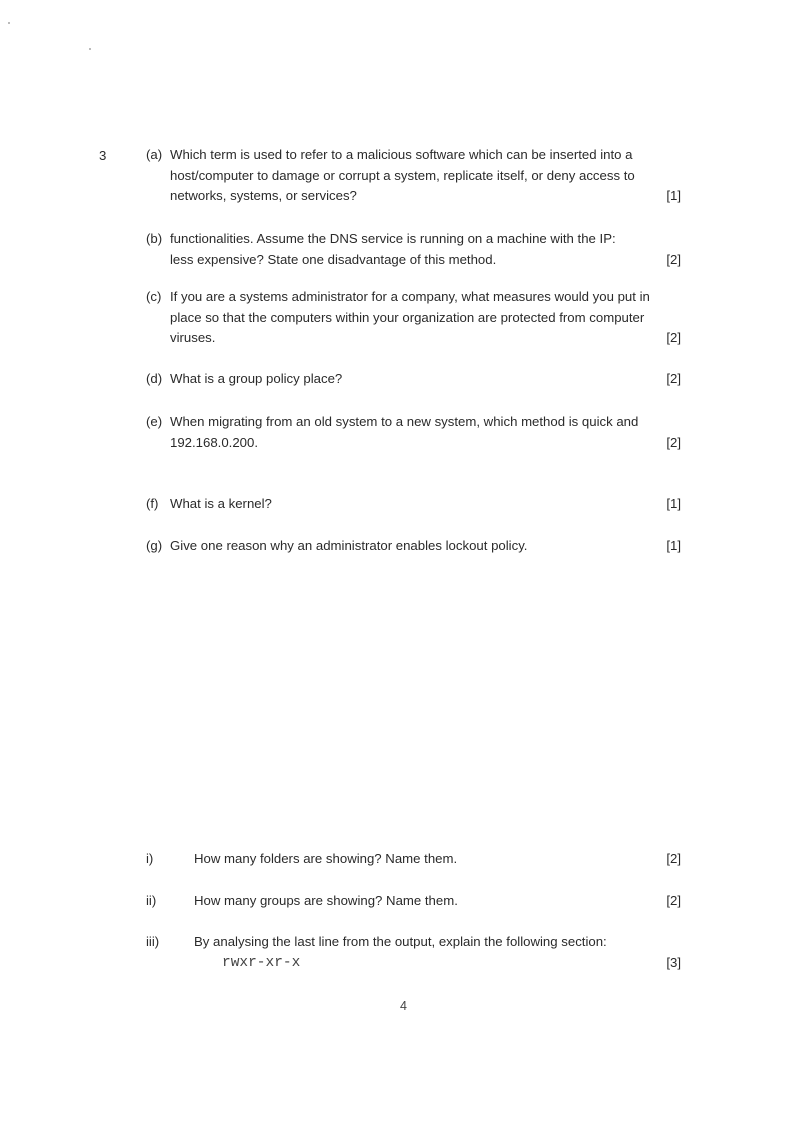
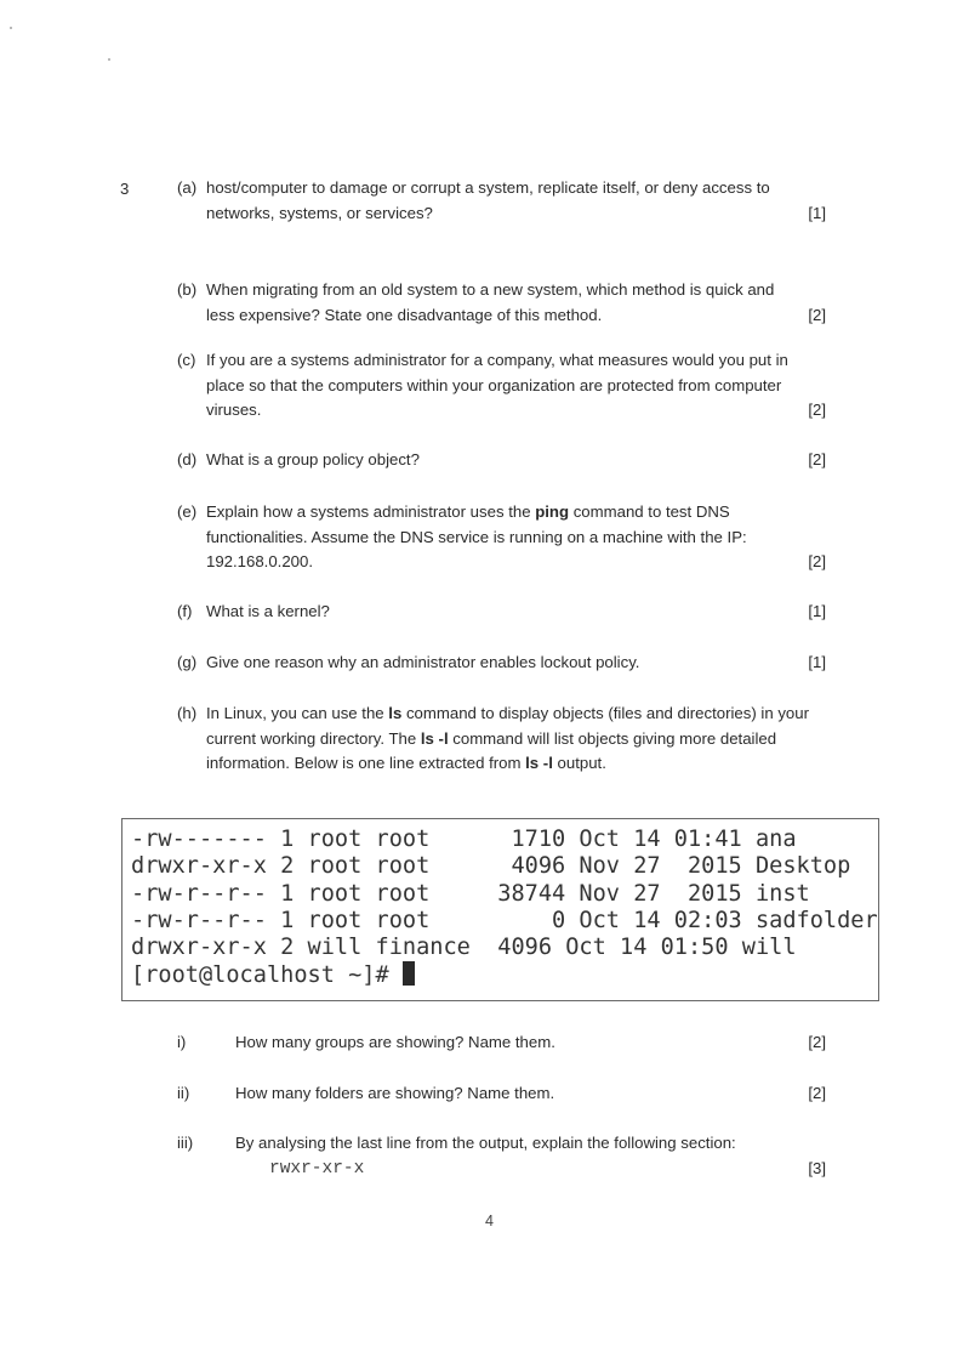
  3
  (a)
- Which term is used to refer to a malicious software which can be inserted into a
  host/computer to damage or corrupt a system, replicate itself, or deny access to
  networks, systems, or services?
  [1]
  (b)
- functionalities. Assume the DNS service is running on a machine with the IP:
+ When migrating from an old system to a new system, which method is quick and
  less expensive? State one disadvantage of this method.
  [2]
  (c)
  If you are a systems administrator for a company, what measures would you put in
  place so that the computers within your organization are protected from computer
  viruses.
  [2]
  (d)
- What is a group policy place?
+ What is a group policy object?
  [2]
  (e)
+ Explain how a systems administrator uses the ping command to test DNS
- When migrating from an old system to a new system, which method is quick and
+ functionalities. Assume the DNS service is running on a machine with the IP:
  192.168.0.200.
  [2]
  (f)
  What is a kernel?
  [1]
  (g)
  Give one reason why an administrator enables lockout policy.
  [1]
+ (h)
+ In Linux, you can use the ls command to display objects (files and directories) in your
+ current working directory. The ls -l command will list objects giving more detailed
+ information. Below is one line extracted from ls -l output.
+ -rw------- 1 root root 1710 Oct 14 01:41 ana
+ drwxr-xr-x 2 root root 4096 Nov 27 2015 Desktop
+ -rw-r--r-- 1 root root 38744 Nov 27 2015 inst
+ -rw-r--r-- 1 root root 0 Oct 14 02:03 sadfolder
+ drwxr-xr-x 2 will finance 4096 Oct 14 01:50 will
+ [root@localhost ~]#
  i)
- How many folders are showing? Name them.
+ How many groups are showing? Name them.
  [2]
  ii)
- How many groups are showing? Name them.
+ How many folders are showing? Name them.
  [2]
  iii)
  By analysing the last line from the output, explain the following section:
  rwxr-xr-x
  [3]
  4
